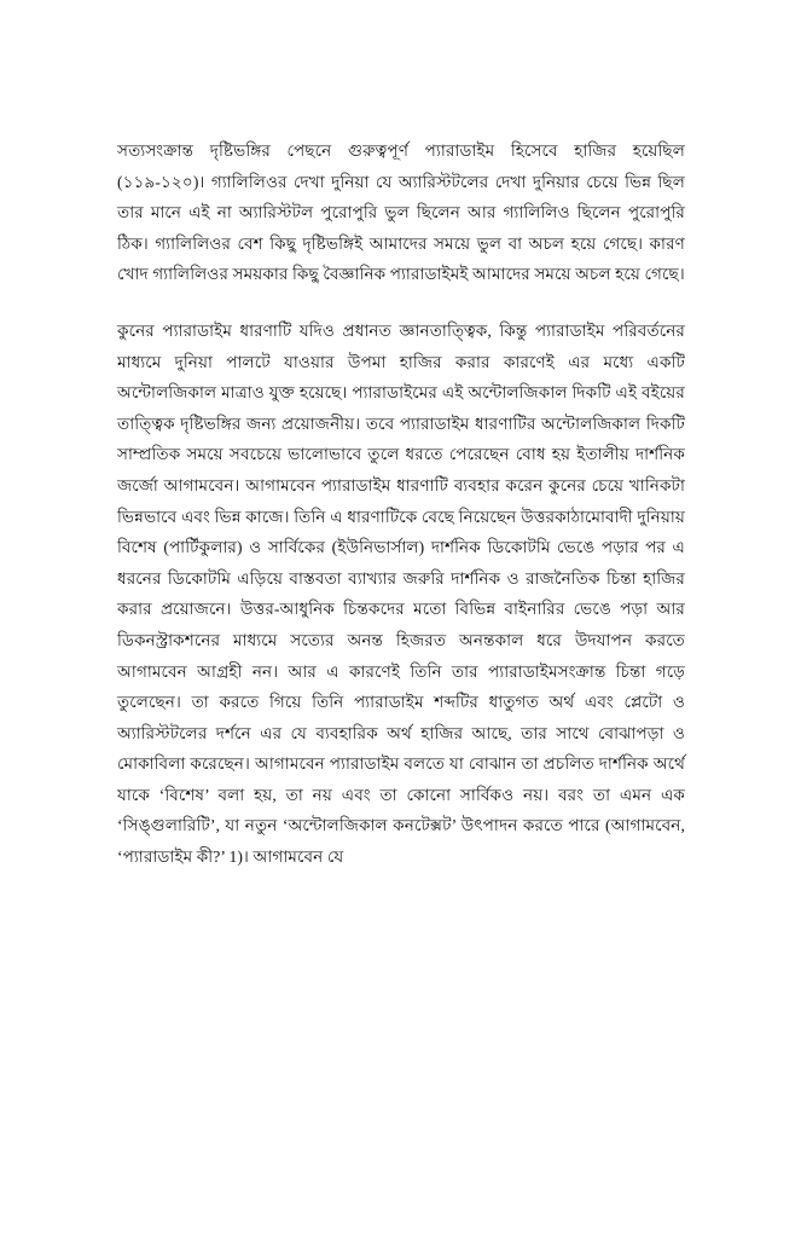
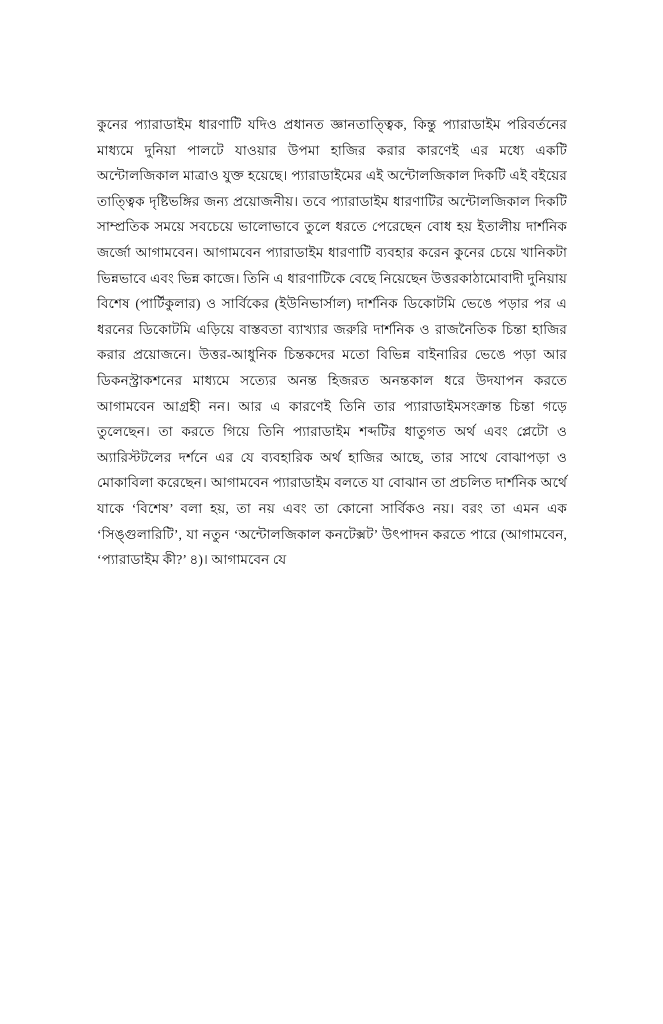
- সত্যসংক্রান্ত দৃষ্টিভঙ্গির পেছনে গুরুত্বপূর্ণ প্যারাডাইম হিসেবে হাজির হয়েছিল (১১৯-১২০)। গ্যালিলিওর দেখা দুনিয়া যে অ্যারিস্টটলের দেখা দুনিয়ার চেয়ে ভিন্ন ছিল তার মানে এই না অ্যারিস্টটল পুরোপুরি ভুল ছিলেন আর গ্যালিলিও ছিলেন পুরোপুরি ঠিক। গ্যালিলিওর বেশ কিছু দৃষ্টিভঙ্গিই আমাদের সময়ে ভুল বা অচল হয়ে গেছে। কারণ খোদ গ্যালিলিওর সময়কার কিছু বৈজ্ঞানিক প্যারাডাইমই আমাদের সময়ে অচল হয়ে গেছে।
- কুনের প্যারাডাইম ধারণাটি যদিও প্রধানত জ্ঞানতাত্ত্বিক, কিন্তু প্যারাডাইম পরিবর্তনের মাধ্যমে দুনিয়া পালটে যাওয়ার উপমা হাজির করার কারণেই এর মধ্যে একটি অন্টোলজিকাল মাত্রাও যুক্ত হয়েছে। প্যারাডাইমের এই অন্টোলজিকাল দিকটি এই বইয়ের তাত্ত্বিক দৃষ্টিভঙ্গির জন্য প্রয়োজনীয়। তবে প্যারাডাইম ধারণাটির অন্টোলজিকাল দিকটি সাম্প্রতিক সময়ে সবচেয়ে ভালোভাবে তুলে ধরতে পেরেছেন বোধ হয় ইতালীয় দার্শনিক জর্জো আগামবেন। আগামবেন প্যারাডাইম ধারণাটি ব্যবহার করেন কুনের চেয়ে খানিকটা ভিন্নভাবে এবং ভিন্ন কাজে। তিনি এ ধারণাটিকে বেছে নিয়েছেন উত্তরকাঠামোবাদী দুনিয়ায় বিশেষ (পার্টিকুলার) ও সার্বিকের (ইউনিভার্সাল) দার্শনিক ডিকোটমি ভেঙে পড়ার পর এ ধরনের ডিকোটমি এড়িয়ে বাস্তবতা ব্যাখ্যার জরুরি দার্শনিক ও রাজনৈতিক চিন্তা হাজির করার প্রয়োজনে। উত্তর-আধুনিক চিন্তকদের মতো বিভিন্ন বাইনারির ভেঙে পড়া আর ডিকনস্ট্রাকশনের মাধ্যমে সত্যের অনন্ত হিজরত অনন্তকাল ধরে উদযাপন করতে আগামবেন আগ্রহী নন। আর এ কারণেই তিনি তার প্যারাডাইমসংক্রান্ত চিন্তা গড়ে তুলেছেন। তা করতে গিয়ে তিনি প্যারাডাইম শব্দটির ধাতুগত অর্থ এবং প্লেটো ও অ্যারিস্টটলের দর্শনে এর যে ব্যবহারিক অর্থ হাজির আছে, তার সাথে বোঝাপড়া ও মোকাবিলা করেছেন। আগামবেন প্যারাডাইম বলতে যা বোঝান তা প্রচলিত দার্শনিক অর্থে যাকে ‘বিশেষ’ বলা হয়, তা নয় এবং তা কোনো সার্বিকও নয়। বরং তা এমন এক ‘সিঙ্গুলারিটি’, যা নতুন ‘অন্টোলজিকাল কনটেক্সট’ উৎপাদন করতে পারে (আগামবেন, ‘প্যারাডাইম কী?’ 1)। আগামবেন যে
+ কুনের প্যারাডাইম ধারণাটি যদিও প্রধানত জ্ঞানতাত্ত্বিক, কিন্তু প্যারাডাইম পরিবর্তনের মাধ্যমে দুনিয়া পালটে যাওয়ার উপমা হাজির করার কারণেই এর মধ্যে একটি অন্টোলজিকাল মাত্রাও যুক্ত হয়েছে। প্যারাডাইমের এই অন্টোলজিকাল দিকটি এই বইয়ের তাত্ত্বিক দৃষ্টিভঙ্গির জন্য প্রয়োজনীয়। তবে প্যারাডাইম ধারণাটির অন্টোলজিকাল দিকটি সাম্প্রতিক সময়ে সবচেয়ে ভালোভাবে তুলে ধরতে পেরেছেন বোধ হয় ইতালীয় দার্শনিক জর্জো আগামবেন। আগামবেন প্যারাডাইম ধারণাটি ব্যবহার করেন কুনের চেয়ে খানিকটা ভিন্নভাবে এবং ভিন্ন কাজে। তিনি এ ধারণাটিকে বেছে নিয়েছেন উত্তরকাঠামোবাদী দুনিয়ায় বিশেষ (পার্টিকুলার) ও সার্বিকের (ইউনিভার্সাল) দার্শনিক ডিকোটমি ভেঙে পড়ার পর এ ধরনের ডিকোটমি এড়িয়ে বাস্তবতা ব্যাখ্যার জরুরি দার্শনিক ও রাজনৈতিক চিন্তা হাজির করার প্রয়োজনে। উত্তর-আধুনিক চিন্তকদের মতো বিভিন্ন বাইনারির ভেঙে পড়া আর ডিকনস্ট্রাকশনের মাধ্যমে সত্যের অনন্ত হিজরত অনন্তকাল ধরে উদযাপন করতে আগামবেন আগ্রহী নন। আর এ কারণেই তিনি তার প্যারাডাইমসংক্রান্ত চিন্তা গড়ে তুলেছেন। তা করতে গিয়ে তিনি প্যারাডাইম শব্দটির ধাতুগত অর্থ এবং প্লেটো ও অ্যারিস্টটলের দর্শনে এর যে ব্যবহারিক অর্থ হাজির আছে, তার সাথে বোঝাপড়া ও মোকাবিলা করেছেন। আগামবেন প্যারাডাইম বলতে যা বোঝান তা প্রচলিত দার্শনিক অর্থে যাকে ‘বিশেষ’ বলা হয়, তা নয় এবং তা কোনো সার্বিকও নয়। বরং তা এমন এক ‘সিঙ্গুলারিটি’, যা নতুন ‘অন্টোলজিকাল কনটেক্সট’ উৎপাদন করতে পারে (আগামবেন, ‘প্যারাডাইম কী?’ ৪)। আগামবেন যে
